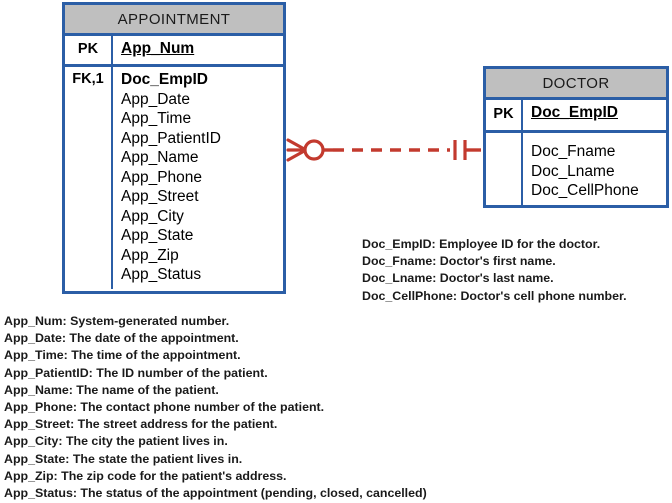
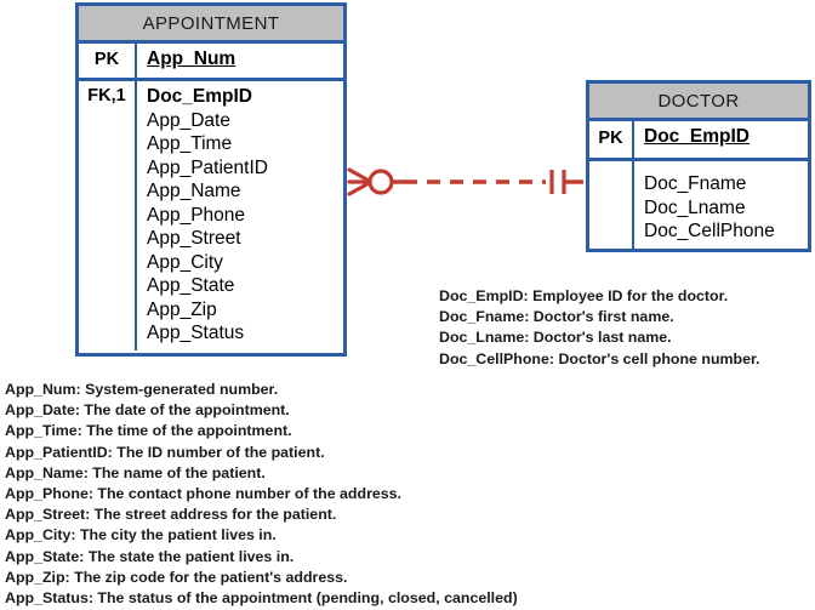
  APPOINTMENT
  PK
  App_Num
  FK,1
  Doc_EmpID
  App_Date
  App_Time
  App_PatientID
  App_Name
  App_Phone
  App_Street
  App_City
  App_State
  App_Zip
  App_Status
  DOCTOR
  PK
  Doc_EmpID
  Doc_Fname
  Doc_Lname
  Doc_CellPhone
  Doc_EmpID: Employee ID for the doctor.
  Doc_Fname: Doctor's first name.
  Doc_Lname: Doctor's last name.
  Doc_CellPhone: Doctor's cell phone number.
  App_Num: System-generated number.
  App_Date: The date of the appointment.
  App_Time: The time of the appointment.
  App_PatientID: The ID number of the patient.
  App_Name: The name of the patient.
- App_Phone: The contact phone number of the patient.
+ App_Phone: The contact phone number of the address.
  App_Street: The street address for the patient.
  App_City: The city the patient lives in.
  App_State: The state the patient lives in.
  App_Zip: The zip code for the patient's address.
  App_Status: The status of the appointment (pending, closed, cancelled)
